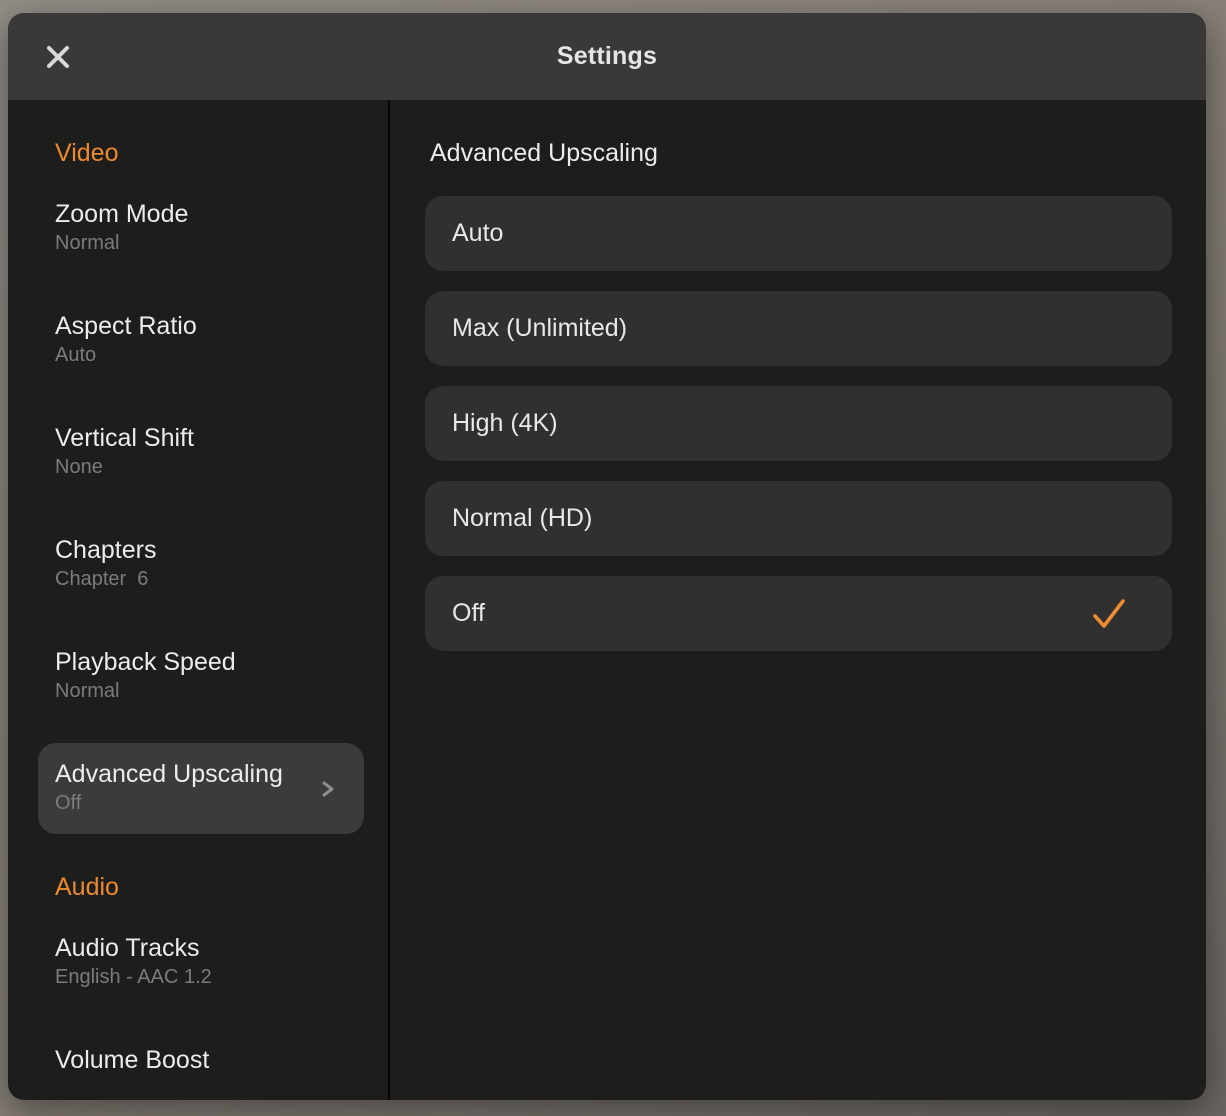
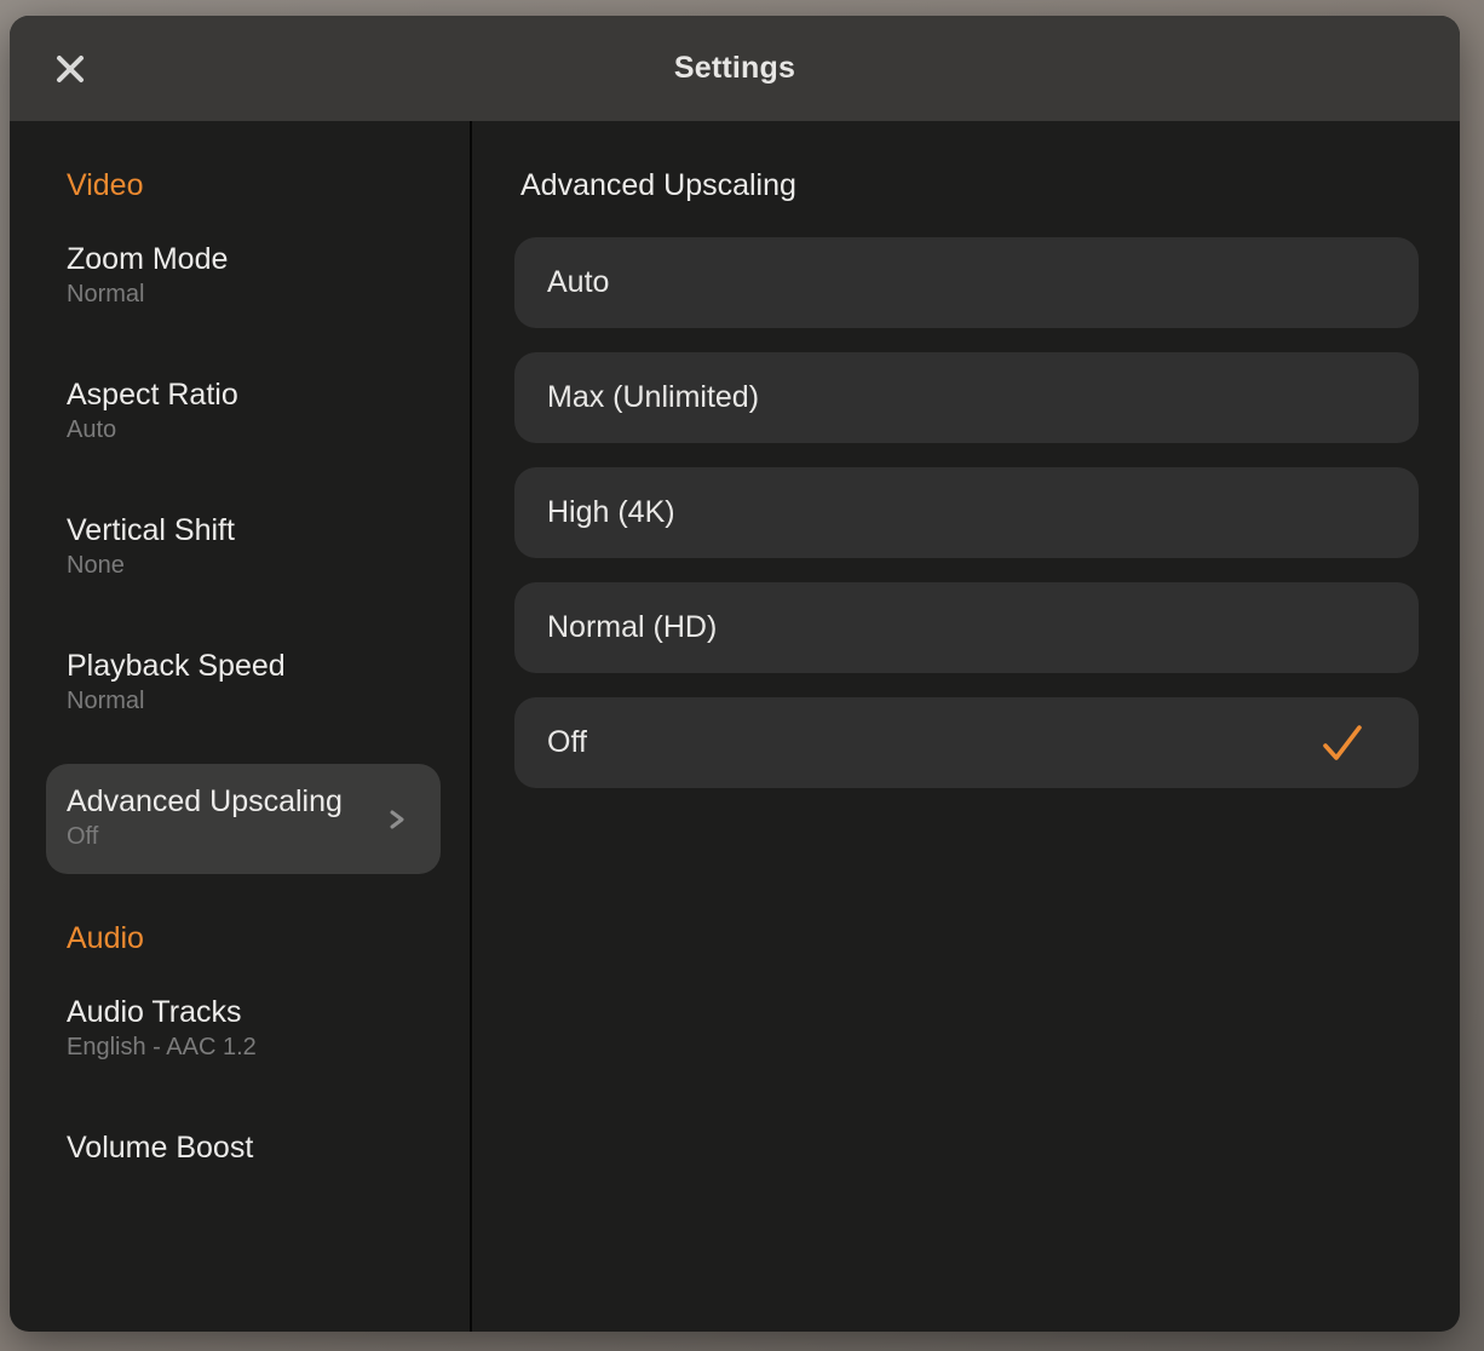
  Settings
  Video
  Zoom Mode
  Normal
  Aspect Ratio
  Auto
  Vertical Shift
  None
- Chapters
- Chapter 6
  Playback Speed
  Normal
  Advanced Upscaling
  Off
  Audio
  Audio Tracks
  English - AAC 1.2
  Volume Boost
  Advanced Upscaling
  Auto
  Max (Unlimited)
  High (4K)
  Normal (HD)
  Off
